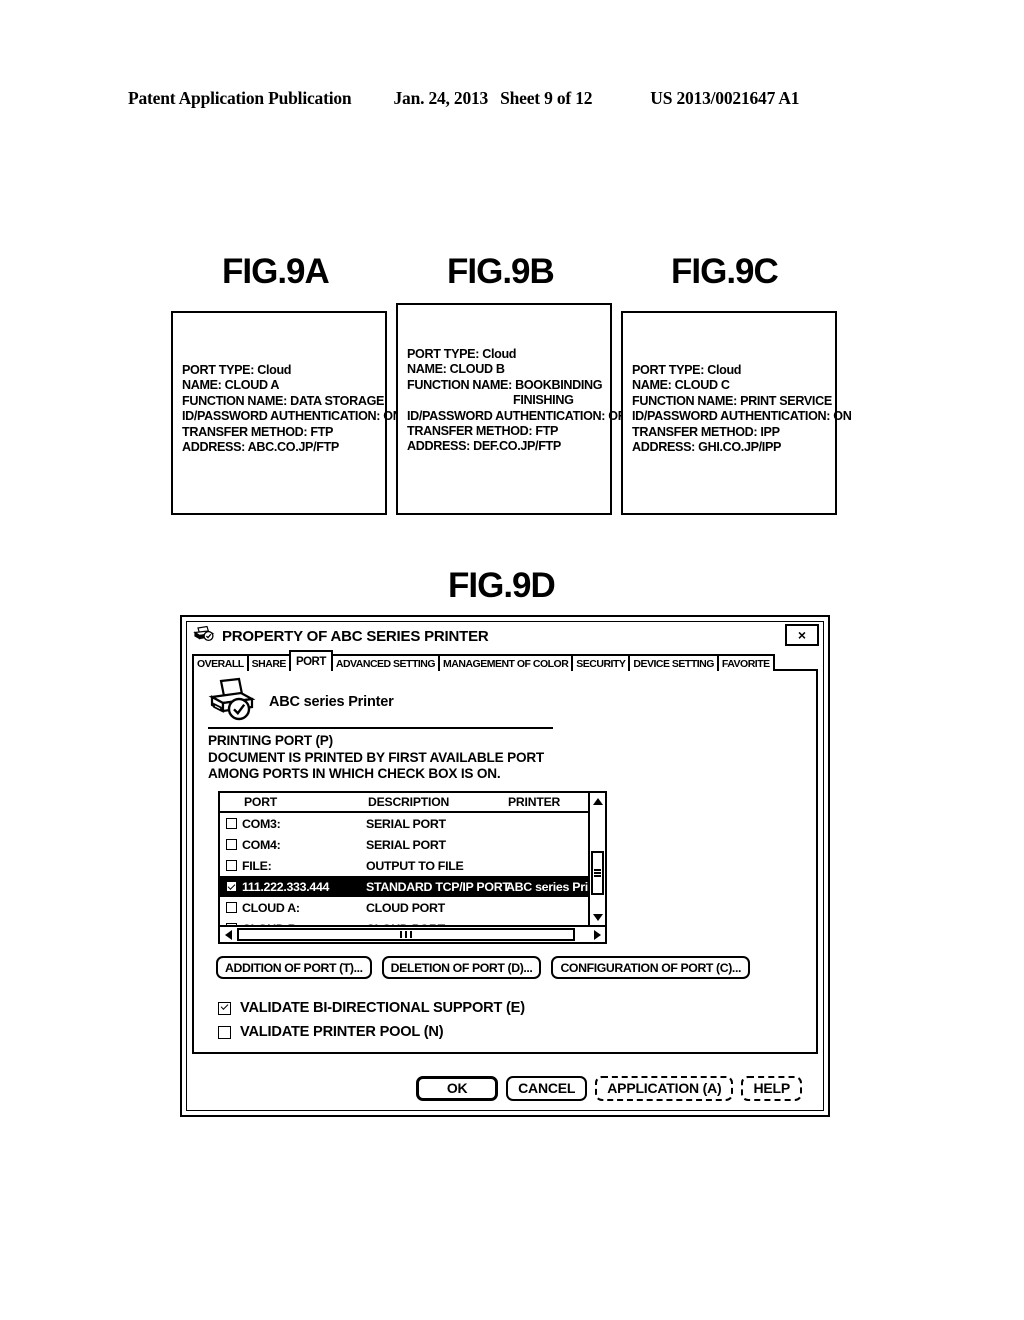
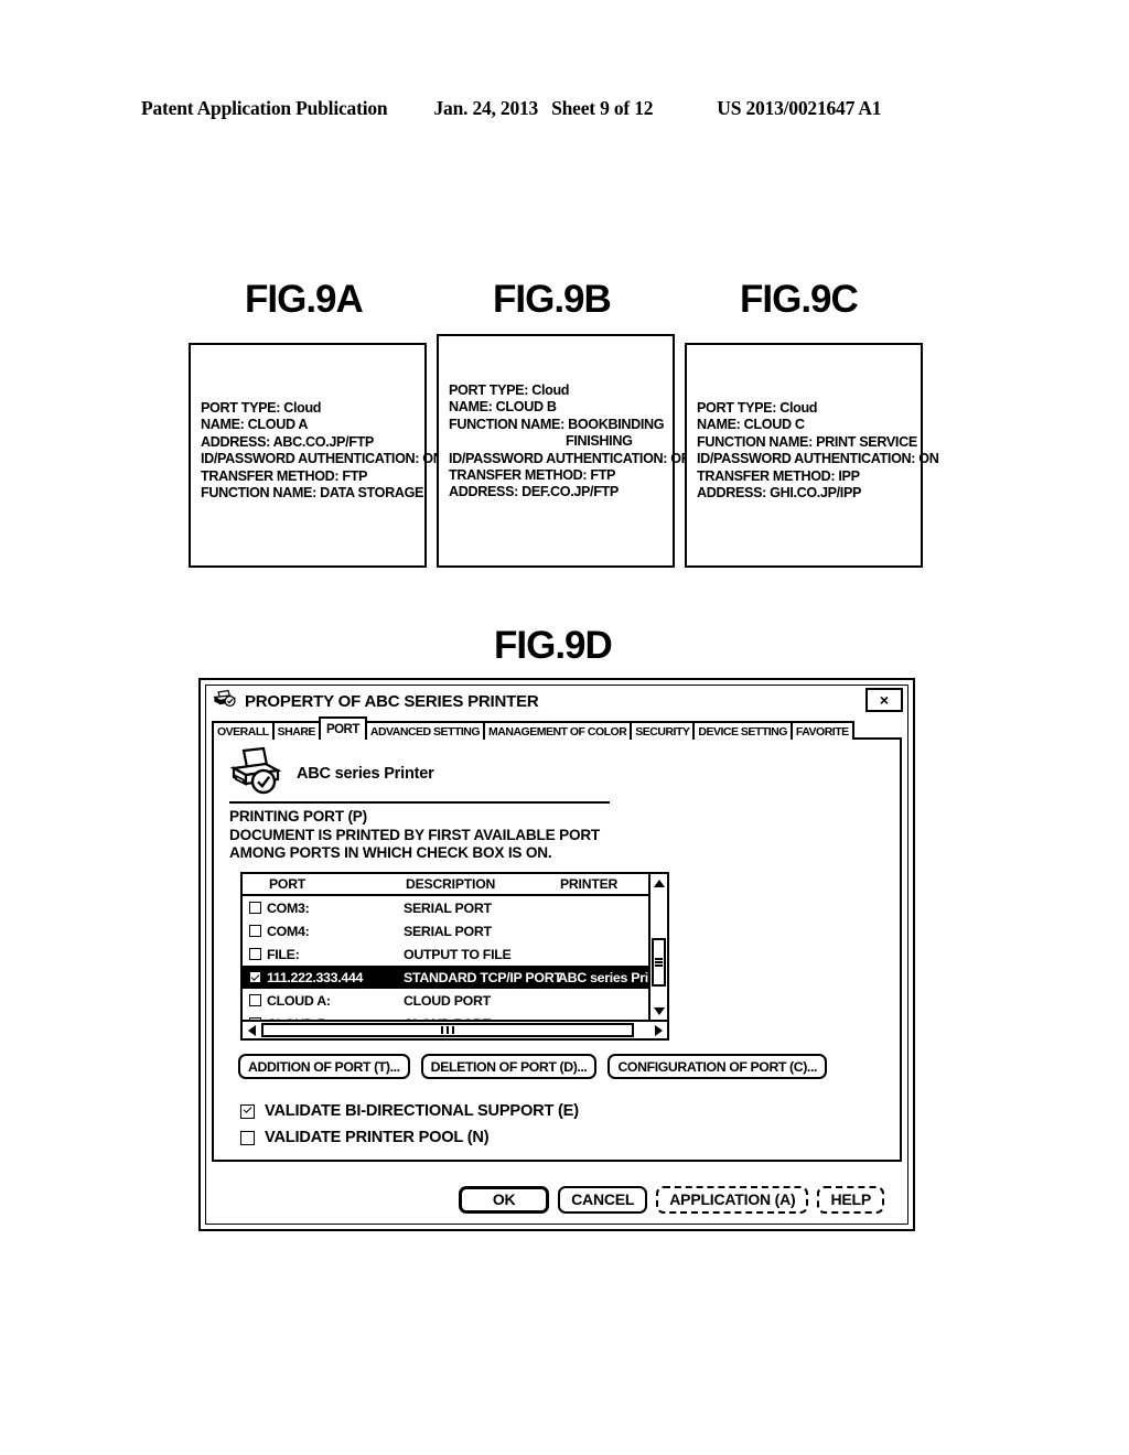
  Patent Application Publication
  Jan. 24, 2013
  Sheet 9 of 12
  US 2013/0021647 A1
  FIG.9A
  PORT TYPE: Cloud
  NAME: CLOUD A
- FUNCTION NAME: DATA STORAGE
+ ADDRESS: ABC.CO.JP/FTP
  ID/PASSWORD AUTHENTICATION: O
  TRANSFER METHOD: FTP
- ADDRESS: ABC.CO.JP/FTP
+ FUNCTION NAME: DATA STORAGE
  FIG.9B
  PORT TYPE: Cloud
  NAME: CLOUD B
  FUNCTION NAME: BOOKBINDING
  FINISHING
  ID/PASSWORD AUTHENTICATION: O
  TRANSFER METHOD: FTP
  ADDRESS: DEF.CO.JP/FTP
  FIG.9C
  PORT TYPE: Cloud
  NAME: CLOUD C
  FUNCTION NAME: PRINT SERVICE
  ID/PASSWORD AUTHENTICATION: ON
  TRANSFER METHOD: IPP
  ADDRESS: GHI.CO.JP/IPP
  FIG.9D
  PROPERTY OF ABC SERIES PRINTER
  ×
  OVERALL
  SHARE
  PORT
  ADVANCED SETTING
  MANAGEMENT OF COLOR
  SECURITY
  DEVICE SETTING
  FAVORITE
  ABC series Printer
  PRINTING PORT (P)
  DOCUMENT IS PRINTED BY FIRST AVAILABLE PORT
  AMONG PORTS IN WHICH CHECK BOX IS ON.
  PORT
  DESCRIPTION
  PRINTER
  COM3:
  SERIAL PORT
  COM4:
  SERIAL PORT
  FILE:
  OUTPUT TO FILE
  111.222.333.444
  STANDARD TCP/IP PORT
  ABC series Pri
  CLOUD A:
  CLOUD PORT
  ADDITION OF PORT (T)...
  DELETION OF PORT (D)...
  CONFIGURATION OF PORT (C)...
  VALIDATE BI-DIRECTIONAL SUPPORT (E)
  VALIDATE PRINTER POOL (N)
  OK
  CANCEL
  APPLICATION (A)
  HELP
